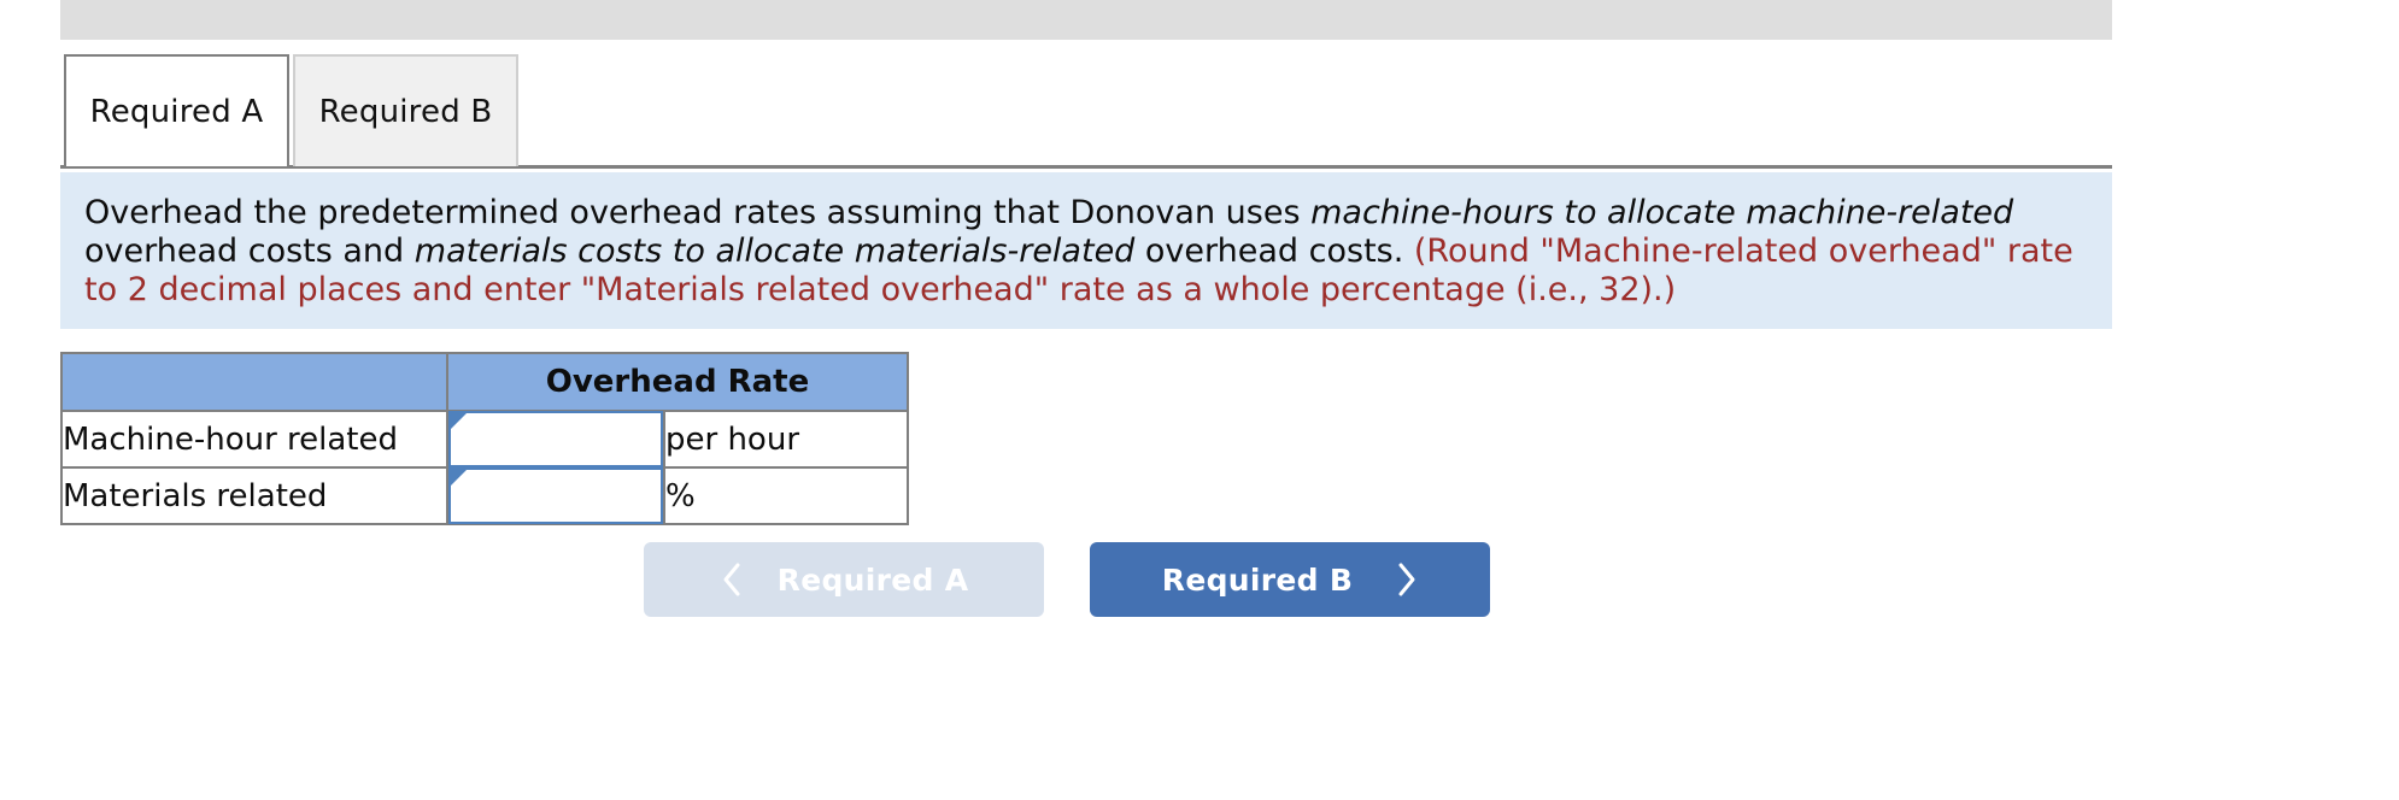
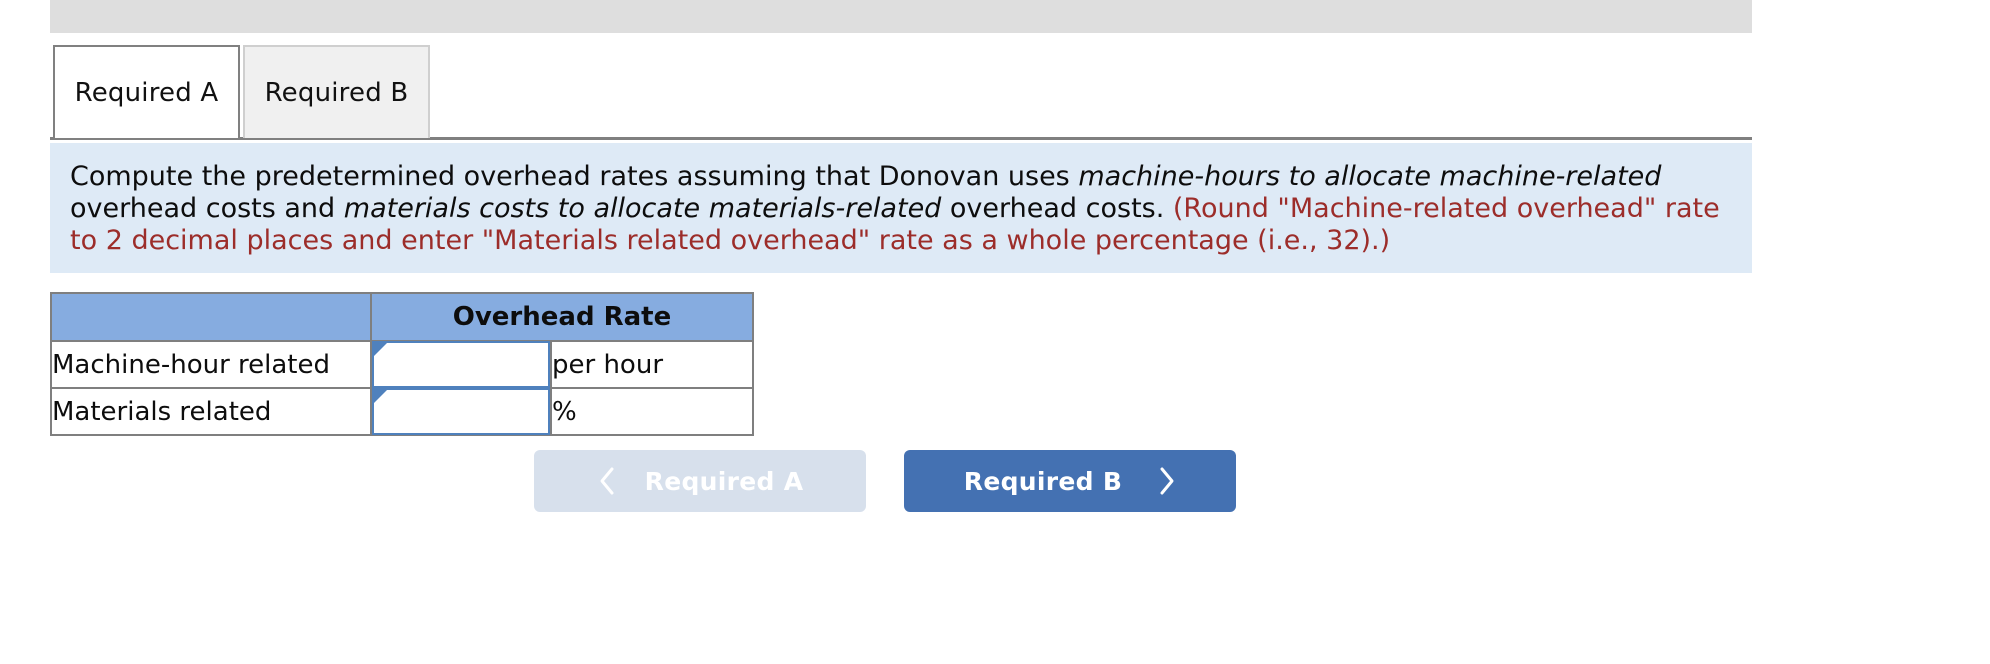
  Required A
  Required B
- Overhead the predetermined overhead rates assuming that Donovan uses machine-hours to allocate machine-related overhead costs and materials costs to allocate materials-related overhead costs. (Round "Machine-related overhead" rate to 2 decimal places and enter "Materials related overhead" rate as a whole percentage (i.e., 32).)
+ Compute the predetermined overhead rates assuming that Donovan uses machine-hours to allocate machine-related overhead costs and materials costs to allocate materials-related overhead costs. (Round "Machine-related overhead" rate to 2 decimal places and enter "Materials related overhead" rate as a whole percentage (i.e., 32).)
  	Overhead Rate
  Machine-hour related		per hour
  Materials related		%
  Required A
  Required B
